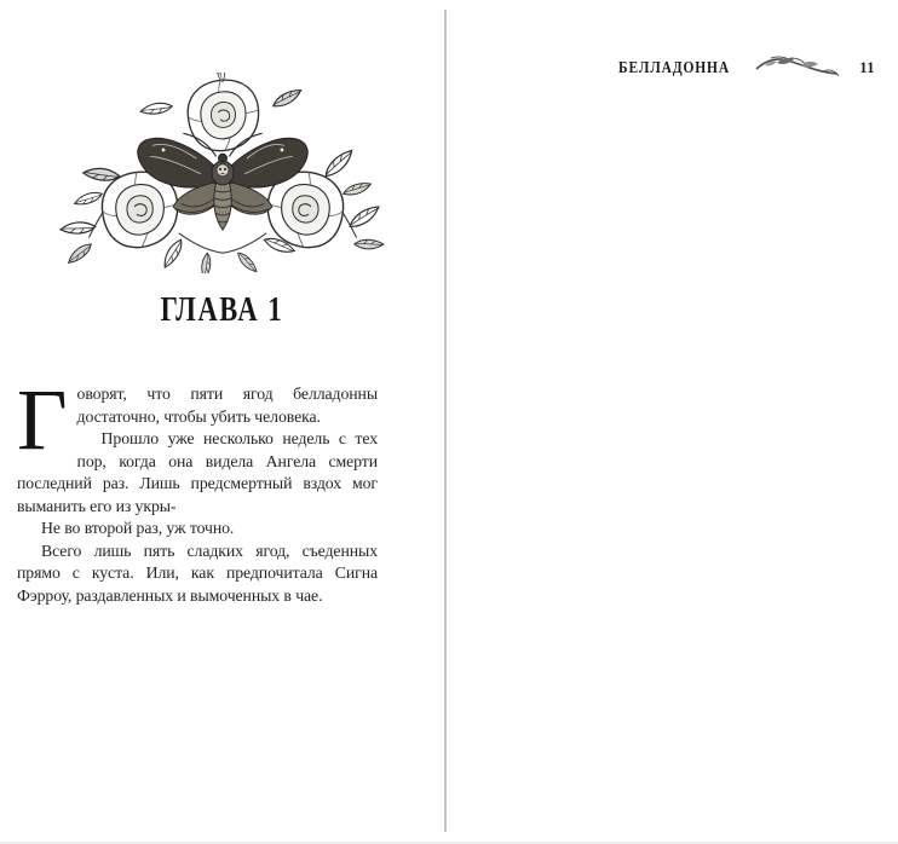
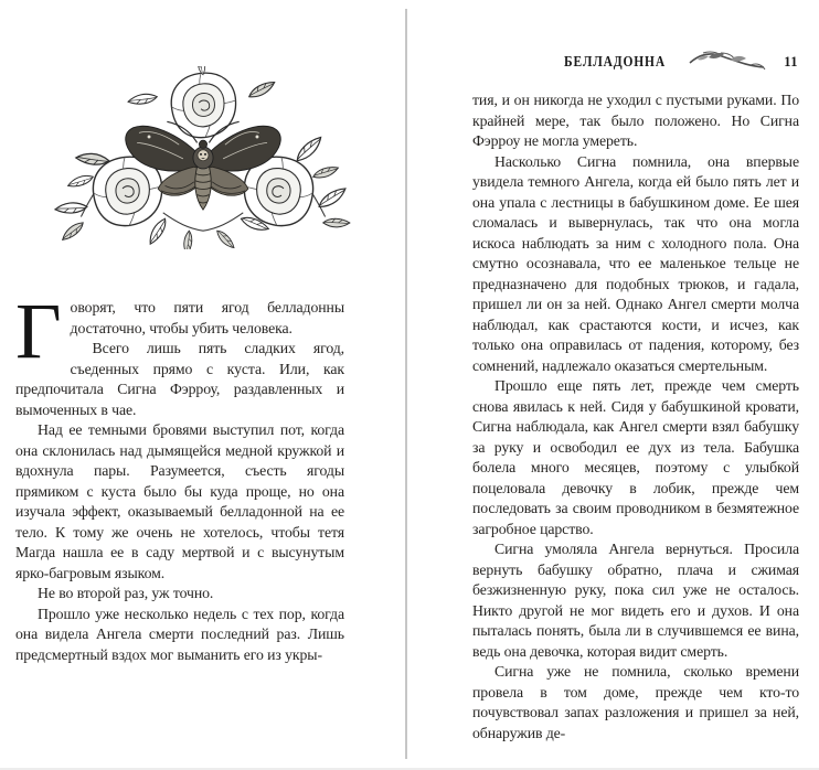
- ГЛАВА 1
  Г
  оворят, что пяти ягод белладонны достаточно, чтобы убить человека.
- Прошло уже несколько недель с тех пор, когда она видела Ангела смерти последний раз. Лишь предсмертный вздох мог выманить его из укры-
+ Всего лишь пять сладких ягод, съеденных прямо с куста. Или, как предпочитала Сигна Фэрроу, раздавленных и вымоченных в чае.
+ Над ее темными бровями выступил пот, когда она склонилась над дымящейся медной кружкой и вдохнула пары. Разумеется, съесть ягоды прямиком с куста было бы куда проще, но она изучала эффект, оказываемый белладонной на ее тело. К тому же очень не хотелось, чтобы тетя Магда нашла ее в саду мертвой и с высунутым ярко-багровым языком.
  Не во второй раз, уж точно.
- Всего лишь пять сладких ягод, съеденных прямо с куста. Или, как предпочитала Сигна Фэрроу, раздавленных и вымоченных в чае.
+ Прошло уже несколько недель с тех пор, когда она видела Ангела смерти последний раз. Лишь предсмертный вздох мог выманить его из укры-
  БЕЛЛАДОННА
  11
+ тия, и он никогда не уходил с пустыми руками. По крайней мере, так было положено. Но Сигна Фэрроу не могла умереть.
+ Насколько Сигна помнила, она впервые увидела темного Ангела, когда ей было пять лет и она упала с лестницы в бабушкином доме. Ее шея сломалась и вывернулась, так что она могла искоса наблюдать за ним с холодного пола. Она смутно осознавала, что ее маленькое тельце не предназначено для подобных трюков, и гадала, пришел ли он за ней. Однако Ангел смерти молча наблюдал, как срастаются кости, и исчез, как только она оправилась от падения, которому, без сомнений, надлежало оказаться смертельным.
+ Прошло еще пять лет, прежде чем смерть снова явилась к ней. Сидя у бабушкиной кровати, Сигна наблюдала, как Ангел смерти взял бабушку за руку и освободил ее дух из тела. Бабушка болела много месяцев, поэтому с улыбкой поцеловала девочку в лобик, прежде чем последовать за своим проводником в безмятежное загробное царство.
+ Сигна умоляла Ангела вернуться. Просила вернуть бабушку обратно, плача и сжимая безжизненную руку, пока сил уже не осталось. Никто другой не мог видеть его и духов. И она пыталась понять, была ли в случившемся ее вина, ведь она девочка, которая видит смерть.
+ Сигна уже не помнила, сколько времени провела в том доме, прежде чем кто-то почувствовал запах разложения и пришел за ней, обнаружив де-
